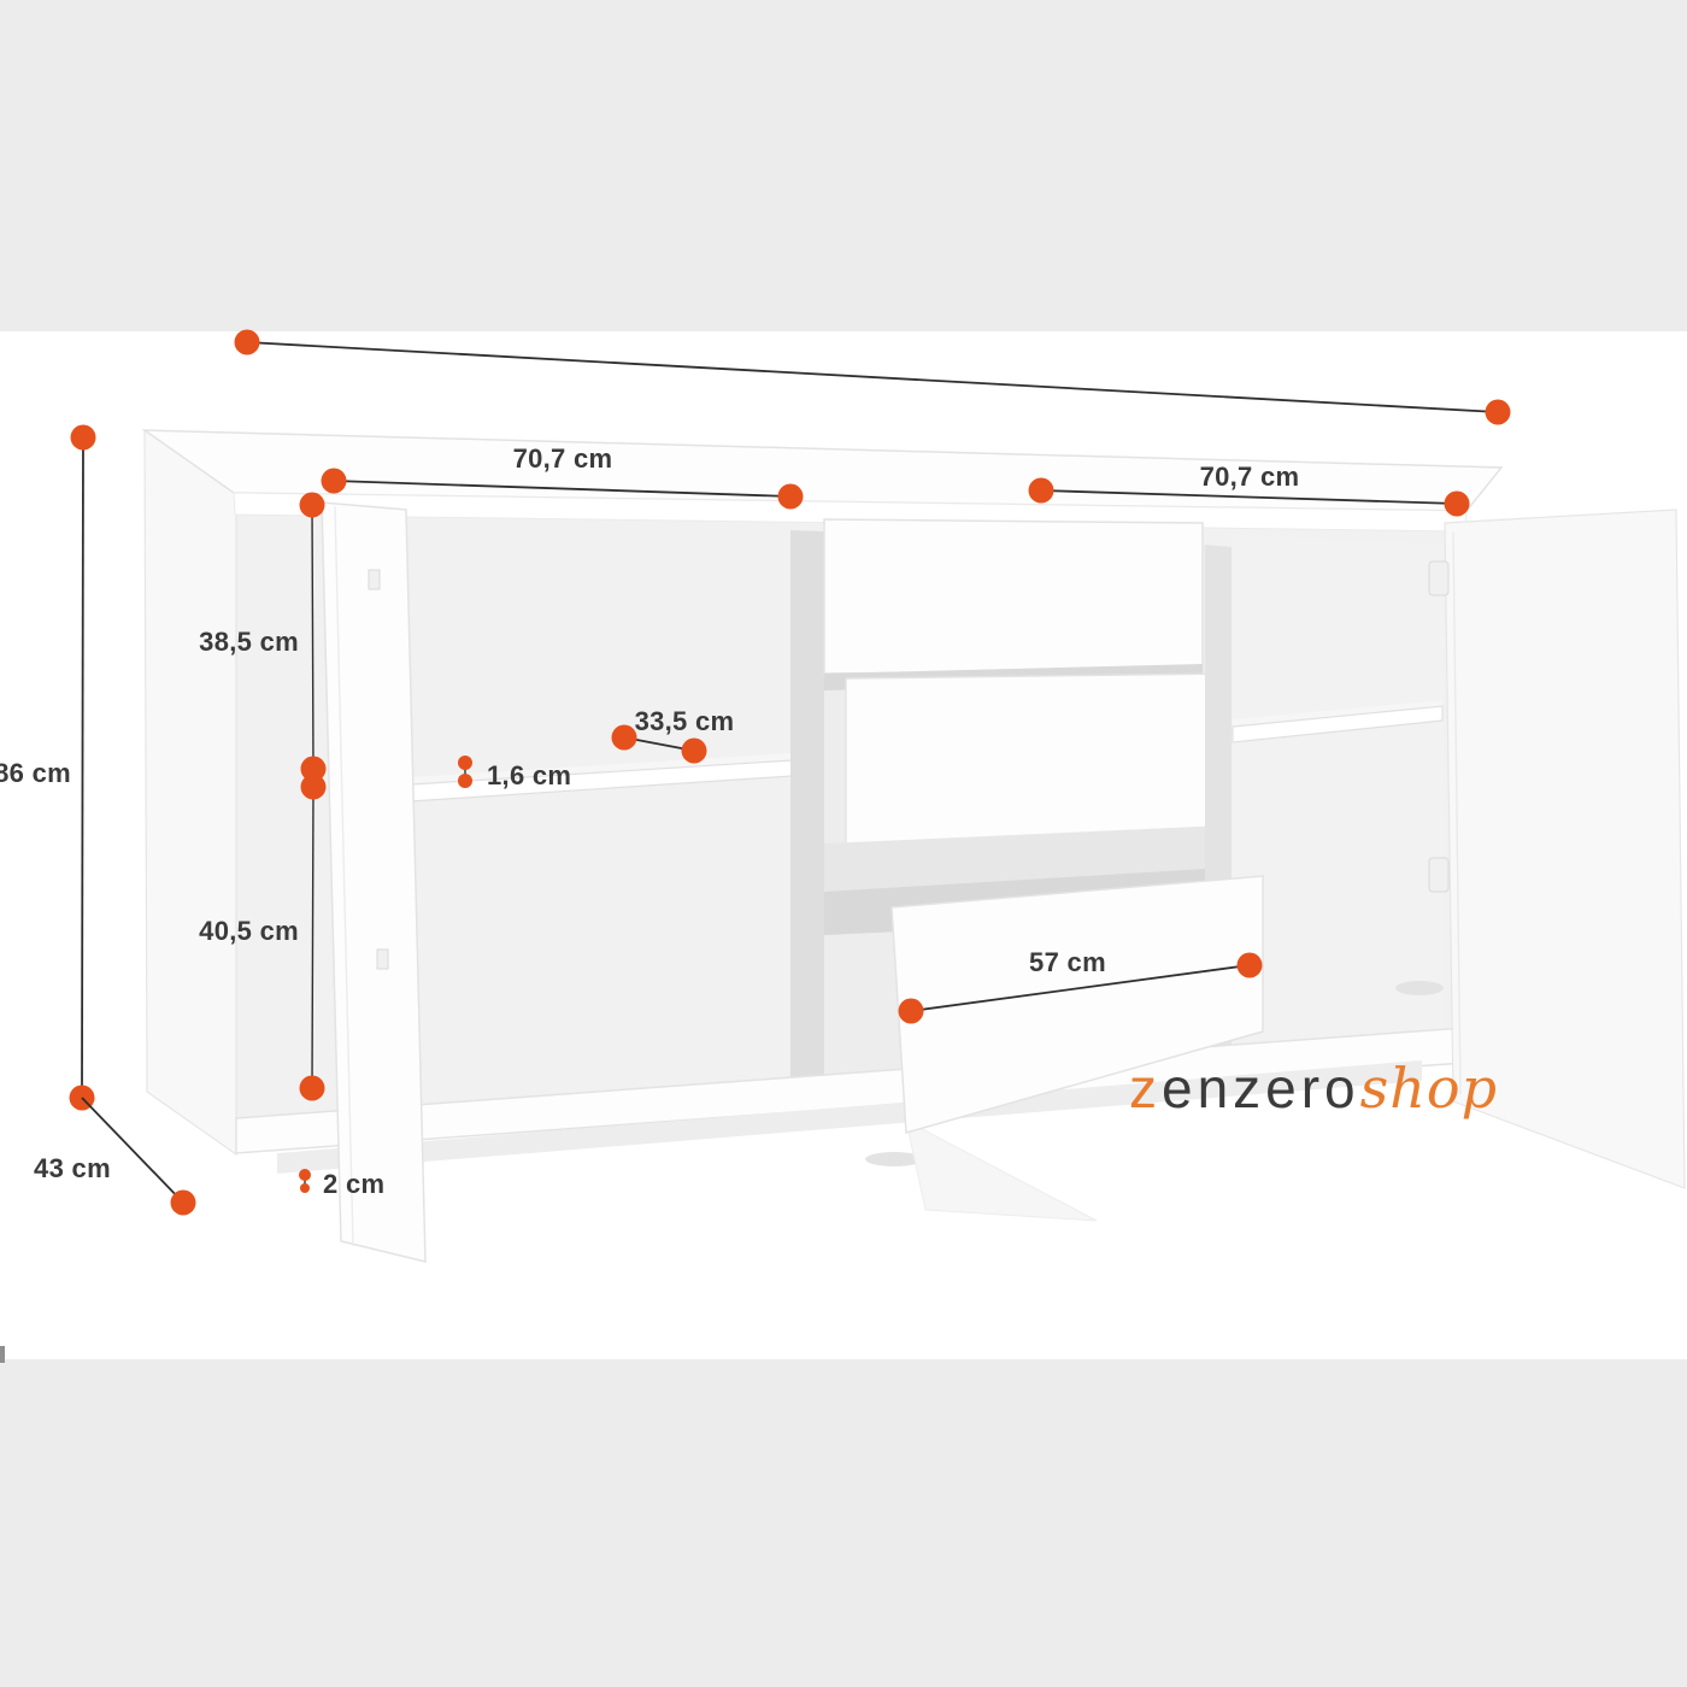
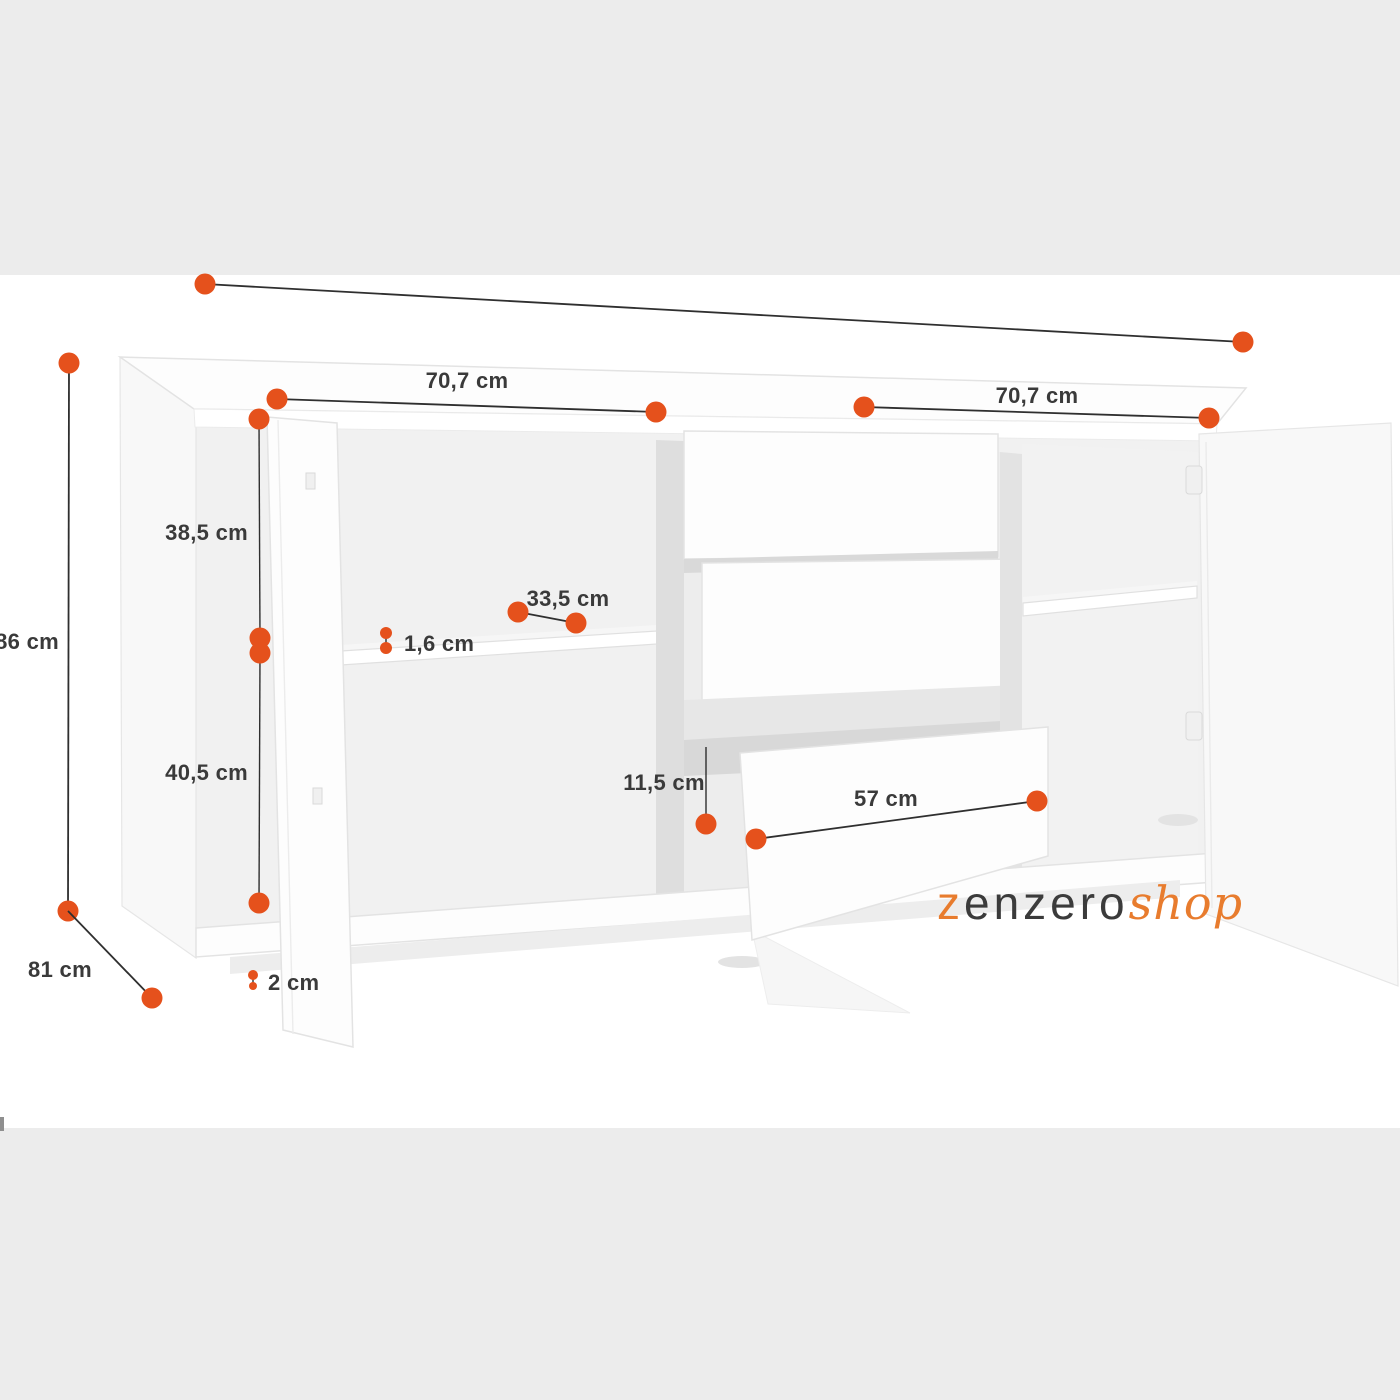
  70,7 cm
  70,7 cm
  86 cm
- 43 cm
+ 81 cm
  38,5 cm
  40,5 cm
  1,6 cm
  33,5 cm
+ 11,5 cm
  57 cm
  2 cm
  zenzeroshop
